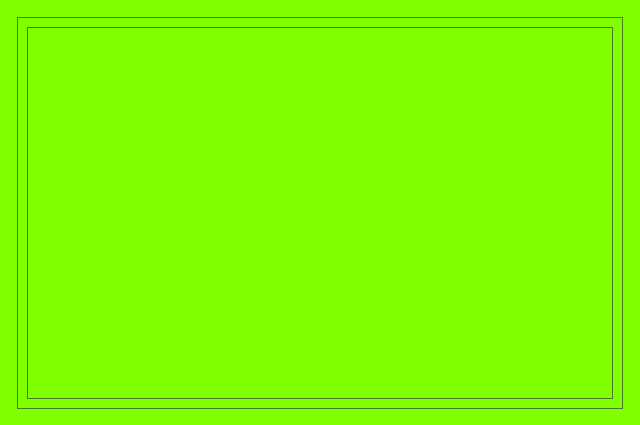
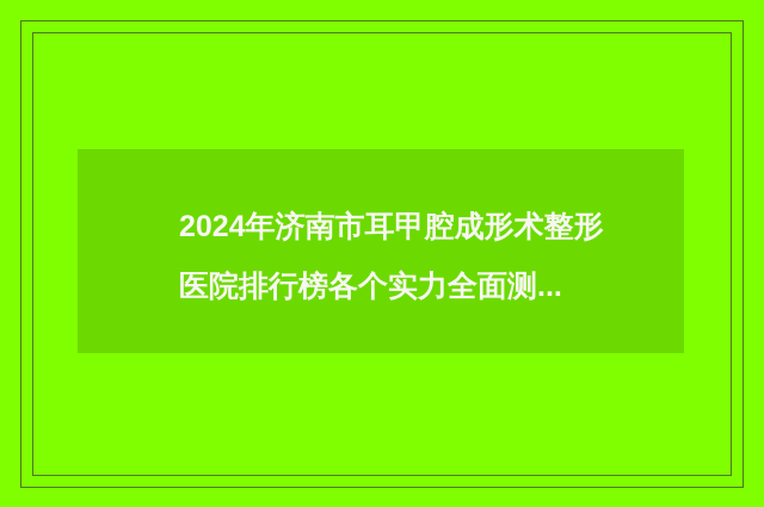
+ 2024年济南市耳甲腔成形术整形医院排行榜各个实力全面测...
